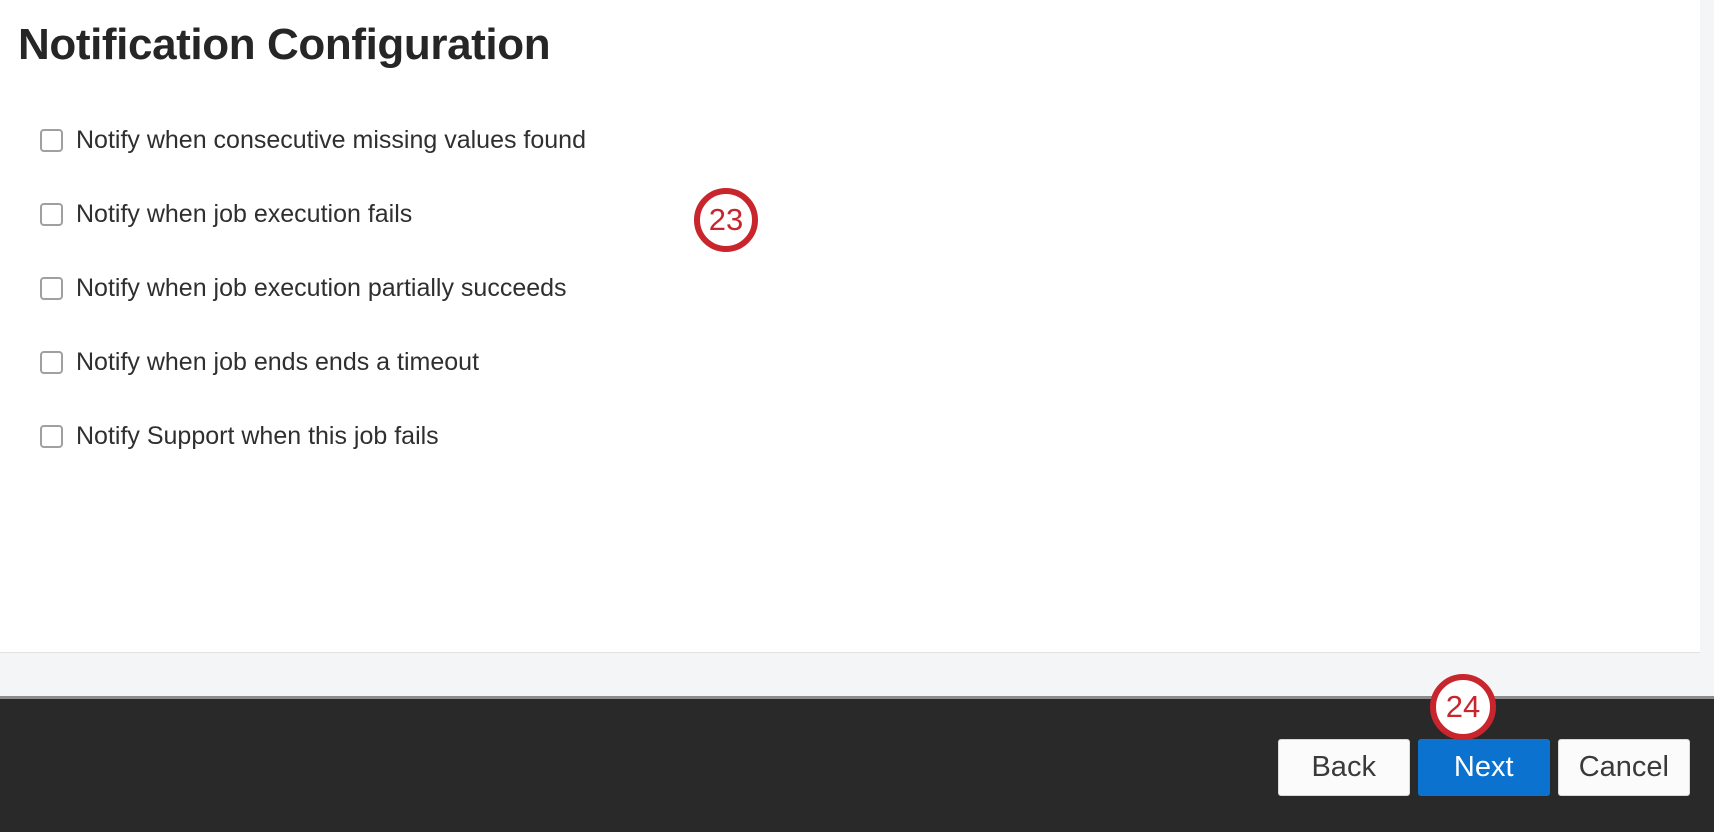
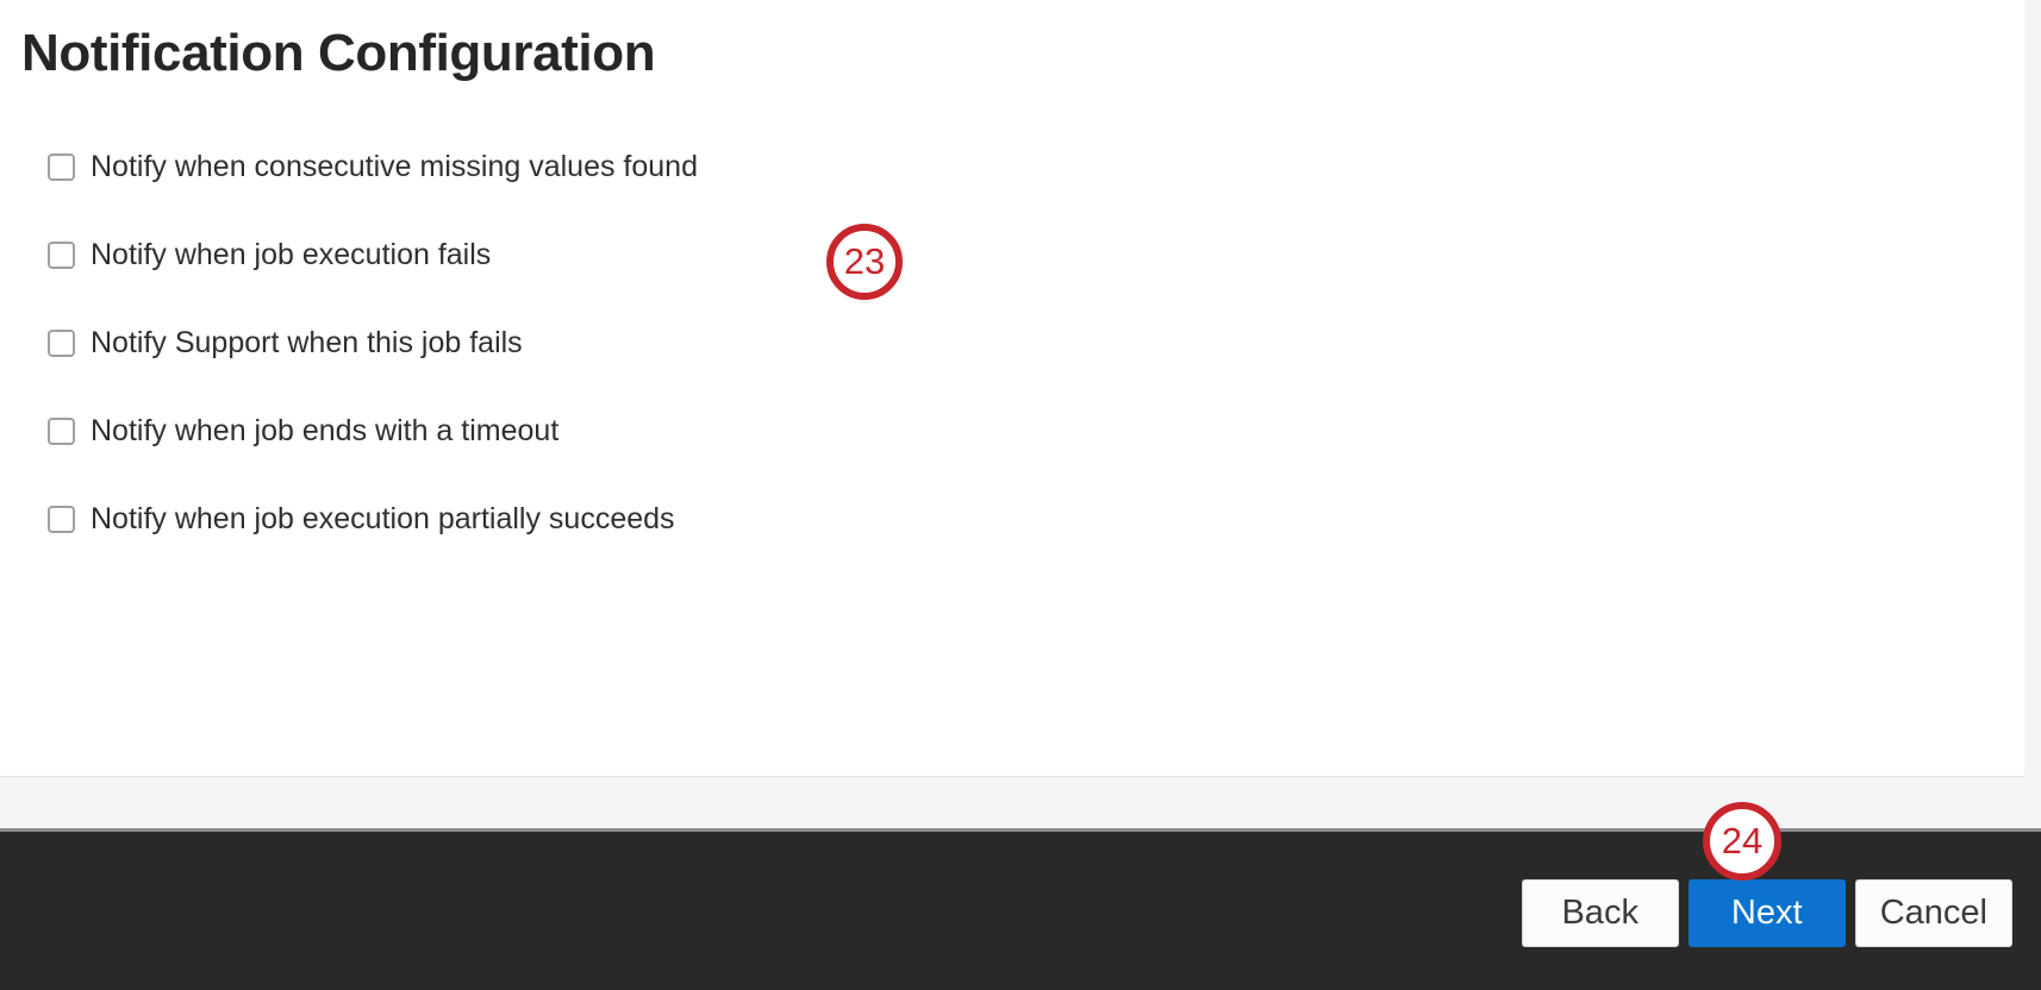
  Notification Configuration
  Notify when consecutive missing values found
  Notify when job execution fails
- Notify when job execution partially succeeds
+ Notify Support when this job fails
- Notify when job ends ends a timeout
+ Notify when job ends with a timeout
- Notify Support when this job fails
+ Notify when job execution partially succeeds
  23
  Back
  Next
  Cancel
  24
